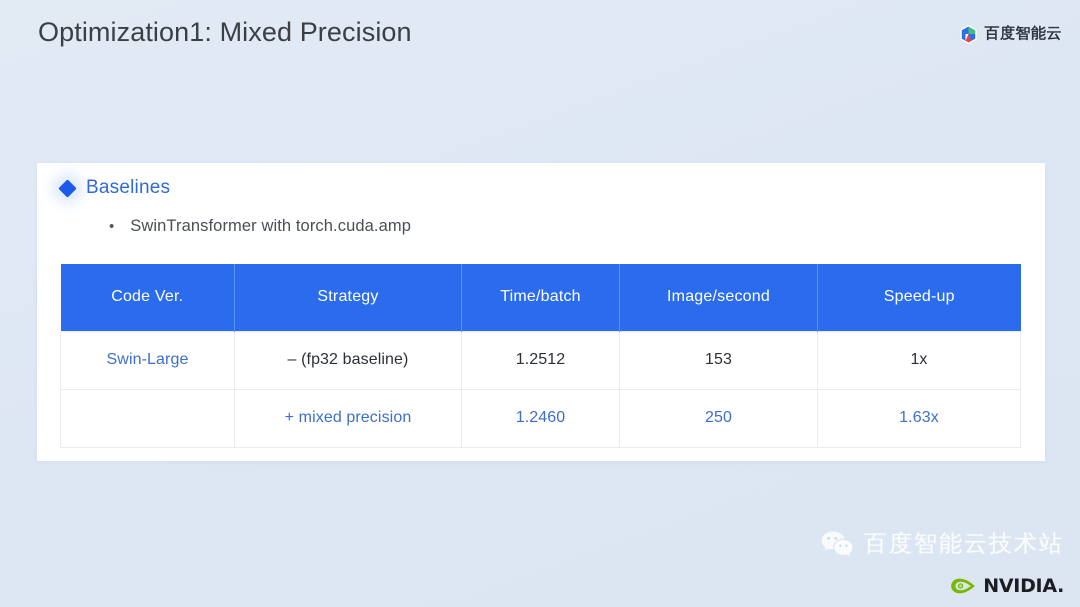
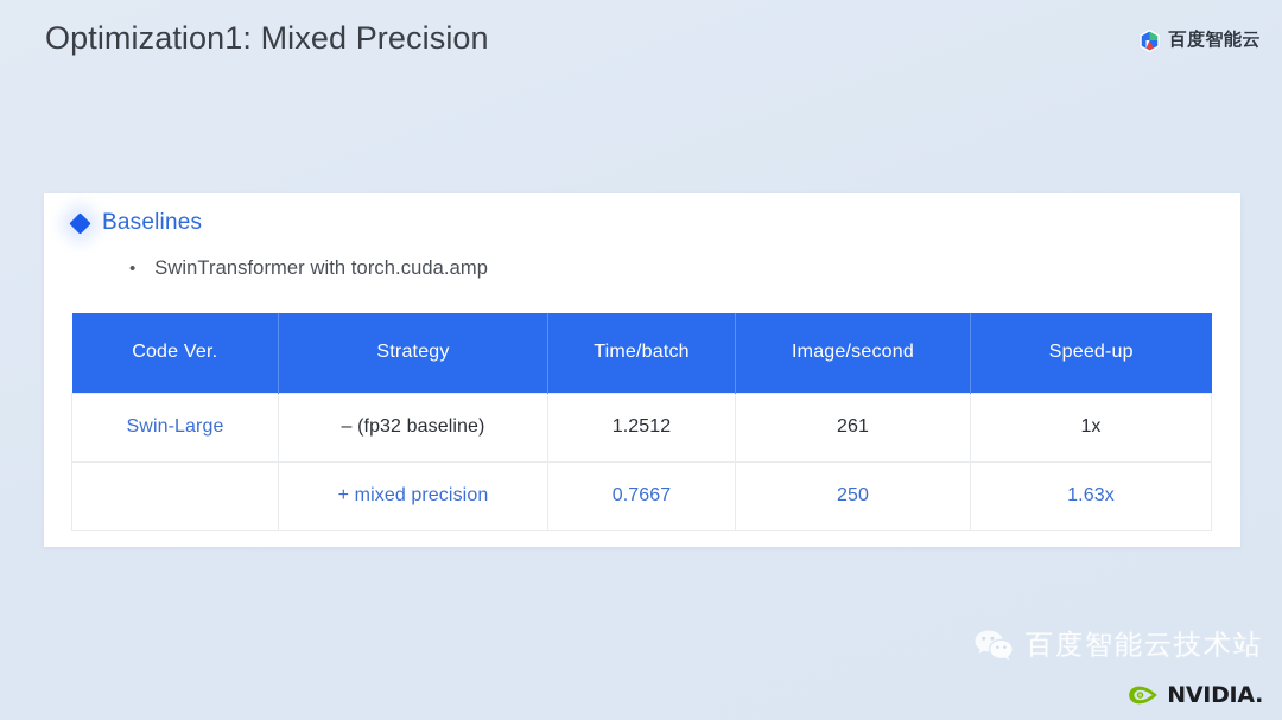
  Optimization1: Mixed Precision
  百度智能云
  Baselines
  •
  SwinTransformer with torch.cuda.amp
  Code Ver.	Strategy	Time/batch	Image/second	Speed-up
- Swin-Large	– (fp32 baseline)	1.2512	153	1x
+ Swin-Large	– (fp32 baseline)	1.2512	261	1x
- 	+ mixed precision	1.2460	250	1.63x
+ 	+ mixed precision	0.7667	250	1.63x
  百度智能云技术站
  NVIDIA.
